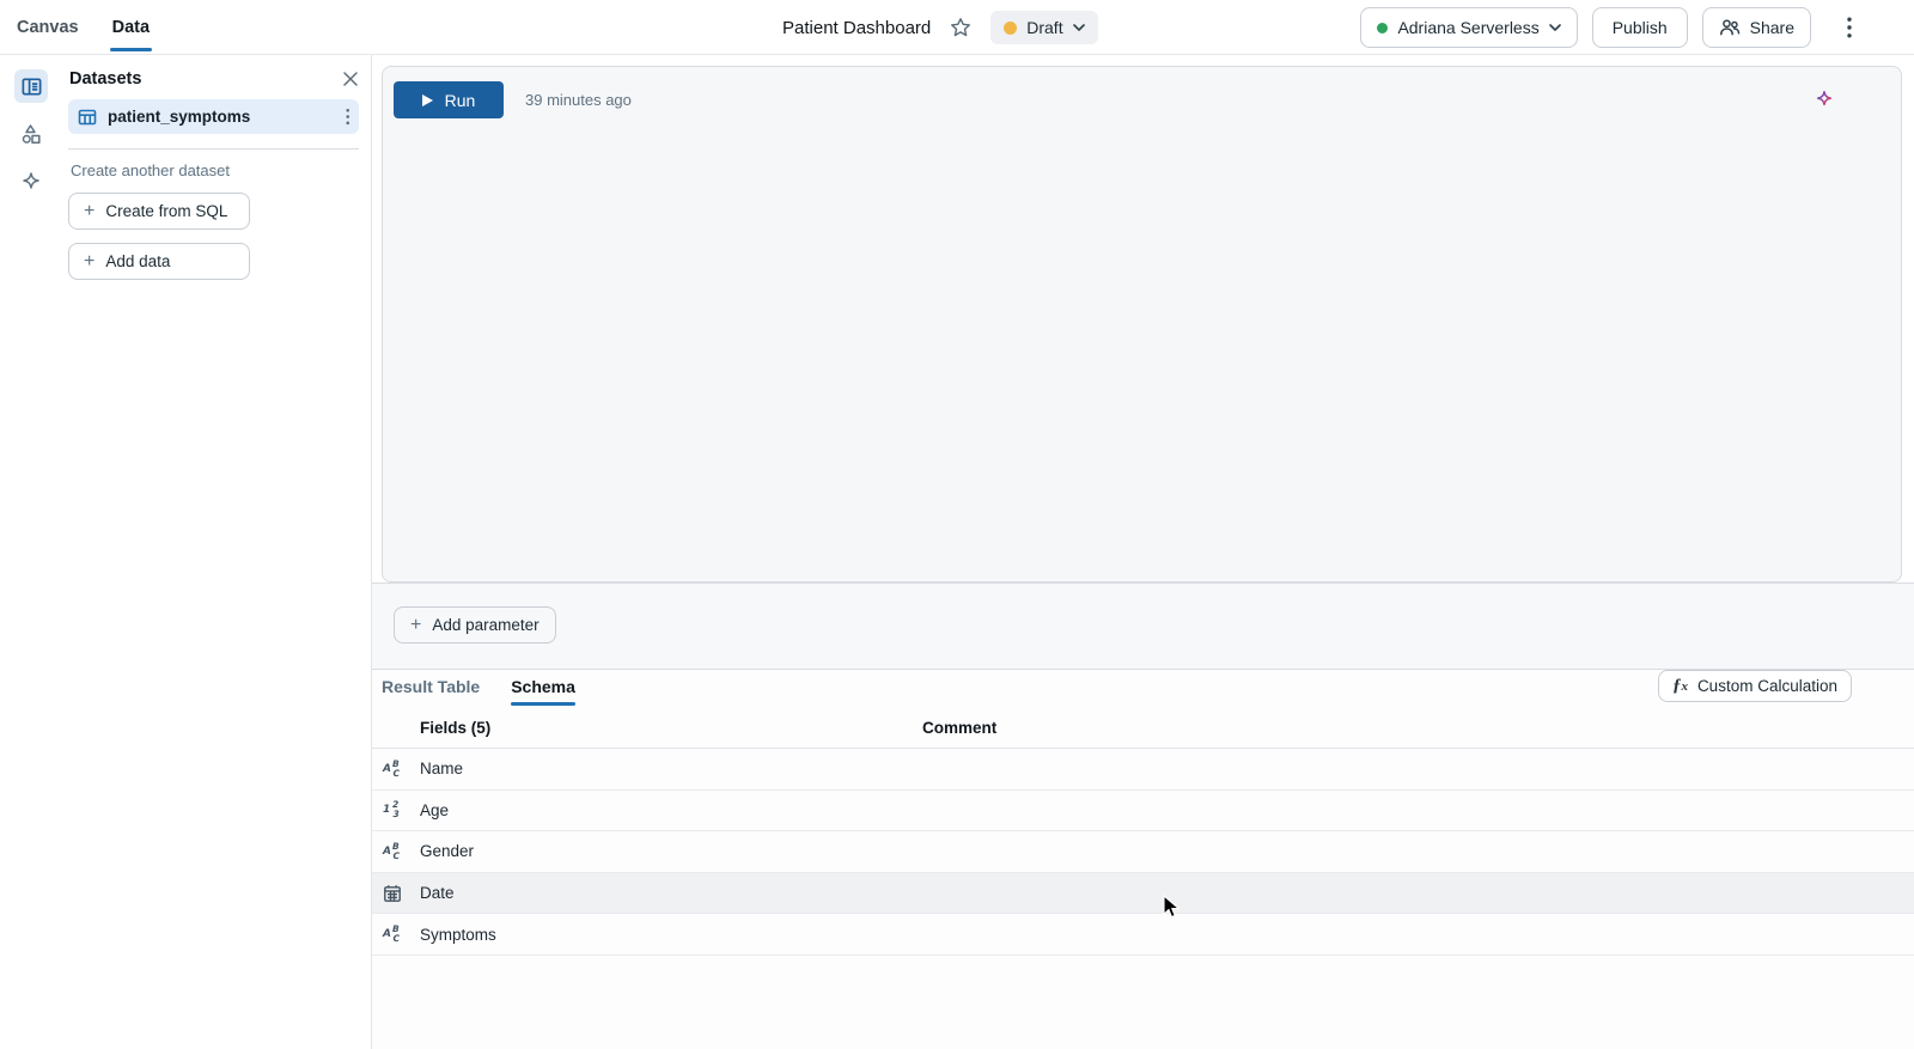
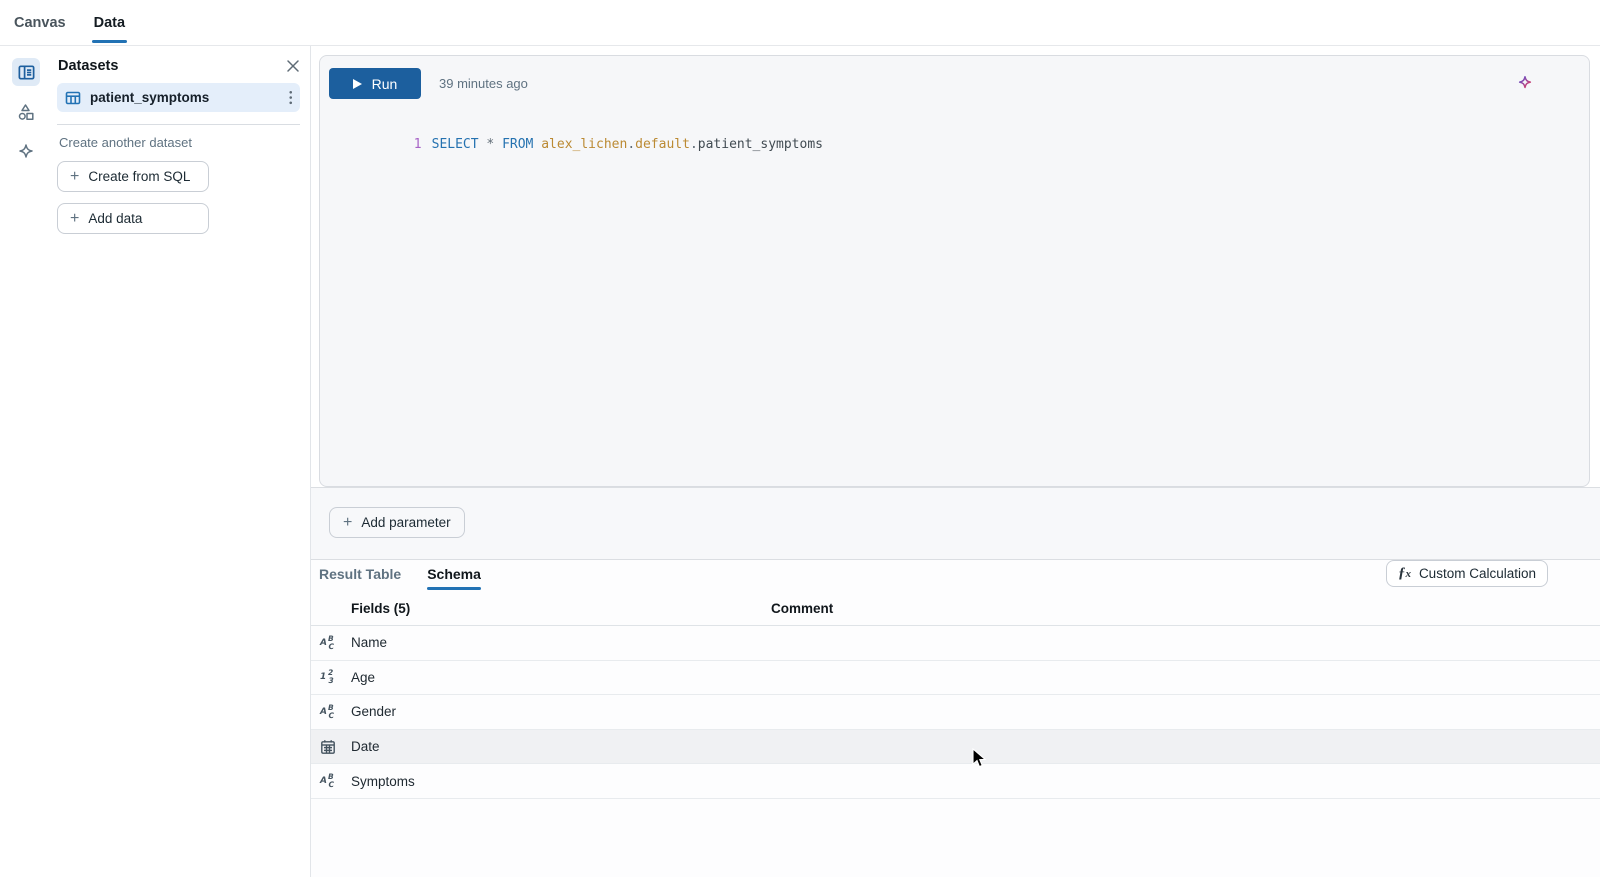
  Canvas
  Data
- Patient Dashboard
- Draft
- Adriana Serverless
- Publish
- Share
  Datasets
  patient_symptoms
  Create another dataset
  +
  Create from SQL
  +
  Add data
  Run
  39 minutes ago
+ 1 SELECT * FROM alex_lichen.default.patient_symptoms
  +
  Add parameter
  Result Table
  Schema
  ƒx
  Custom Calculation
  Fields (5)
  Comment
  A
  B
  C
  Name
  1
  2
  3
  Age
  A
  B
  C
  Gender
  Date
  A
  B
  C
  Symptoms
